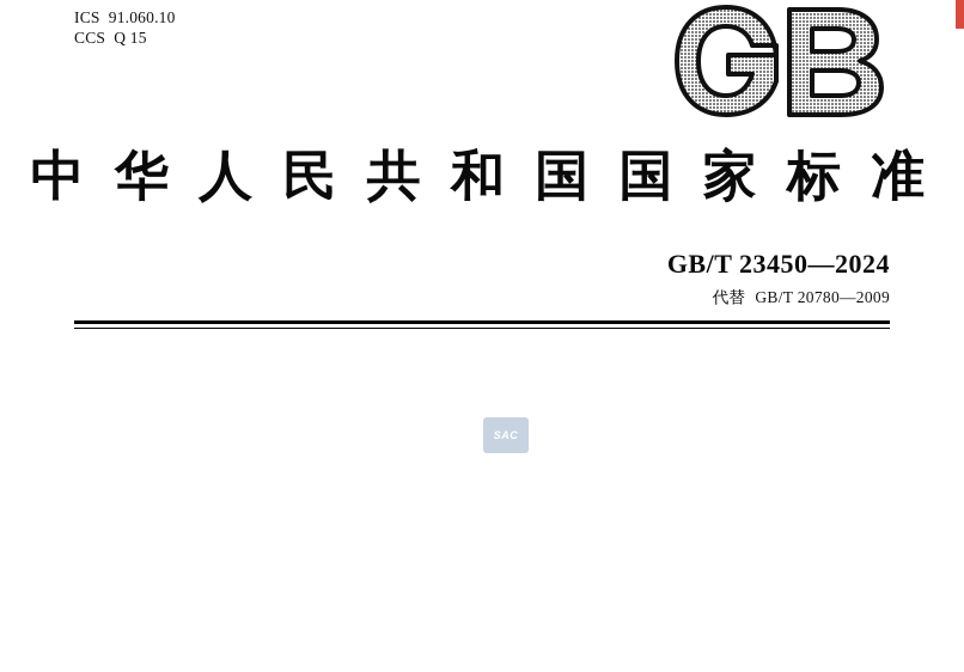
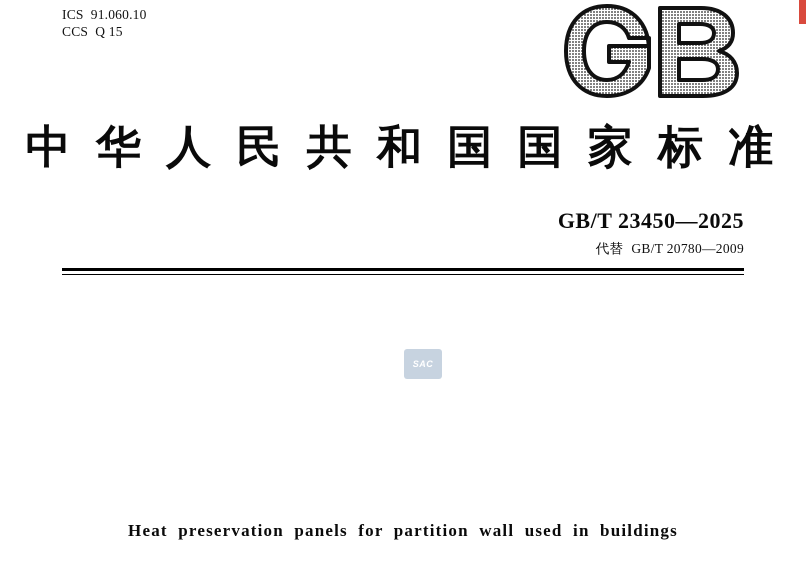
  ICS 91.060.10
  CCS Q 15
  中 华 人 民 共 和 国 国 家 标 准
- GB/T 23450—2024
+ GB/T 23450—2025
  代替 GB/T 20780—2009
  SAC
+ Heat preservation panels for partition wall used in buildings
